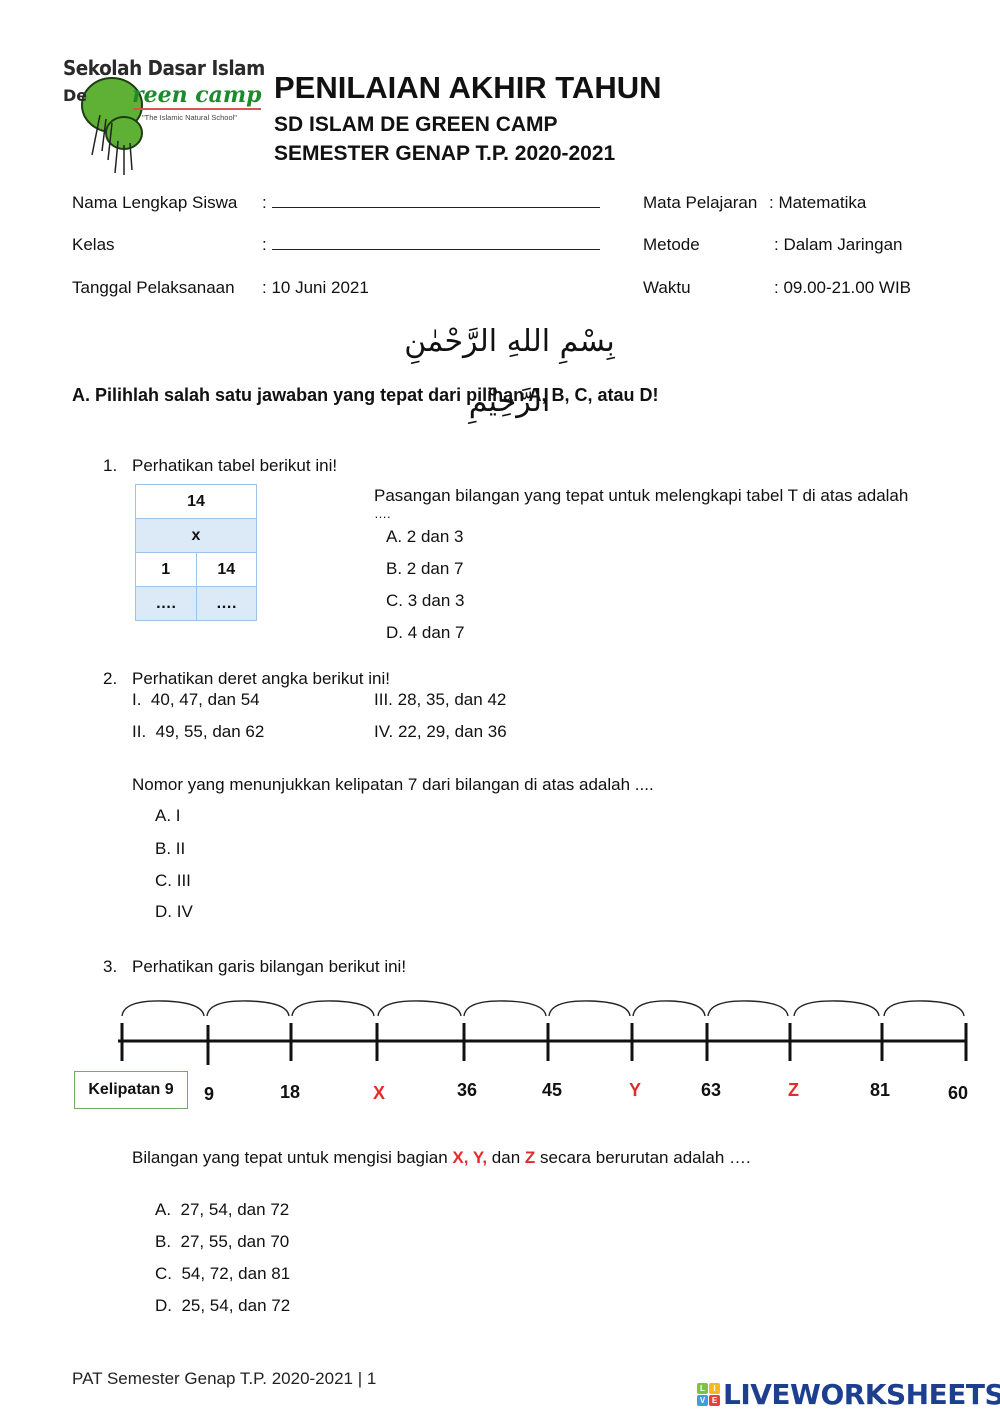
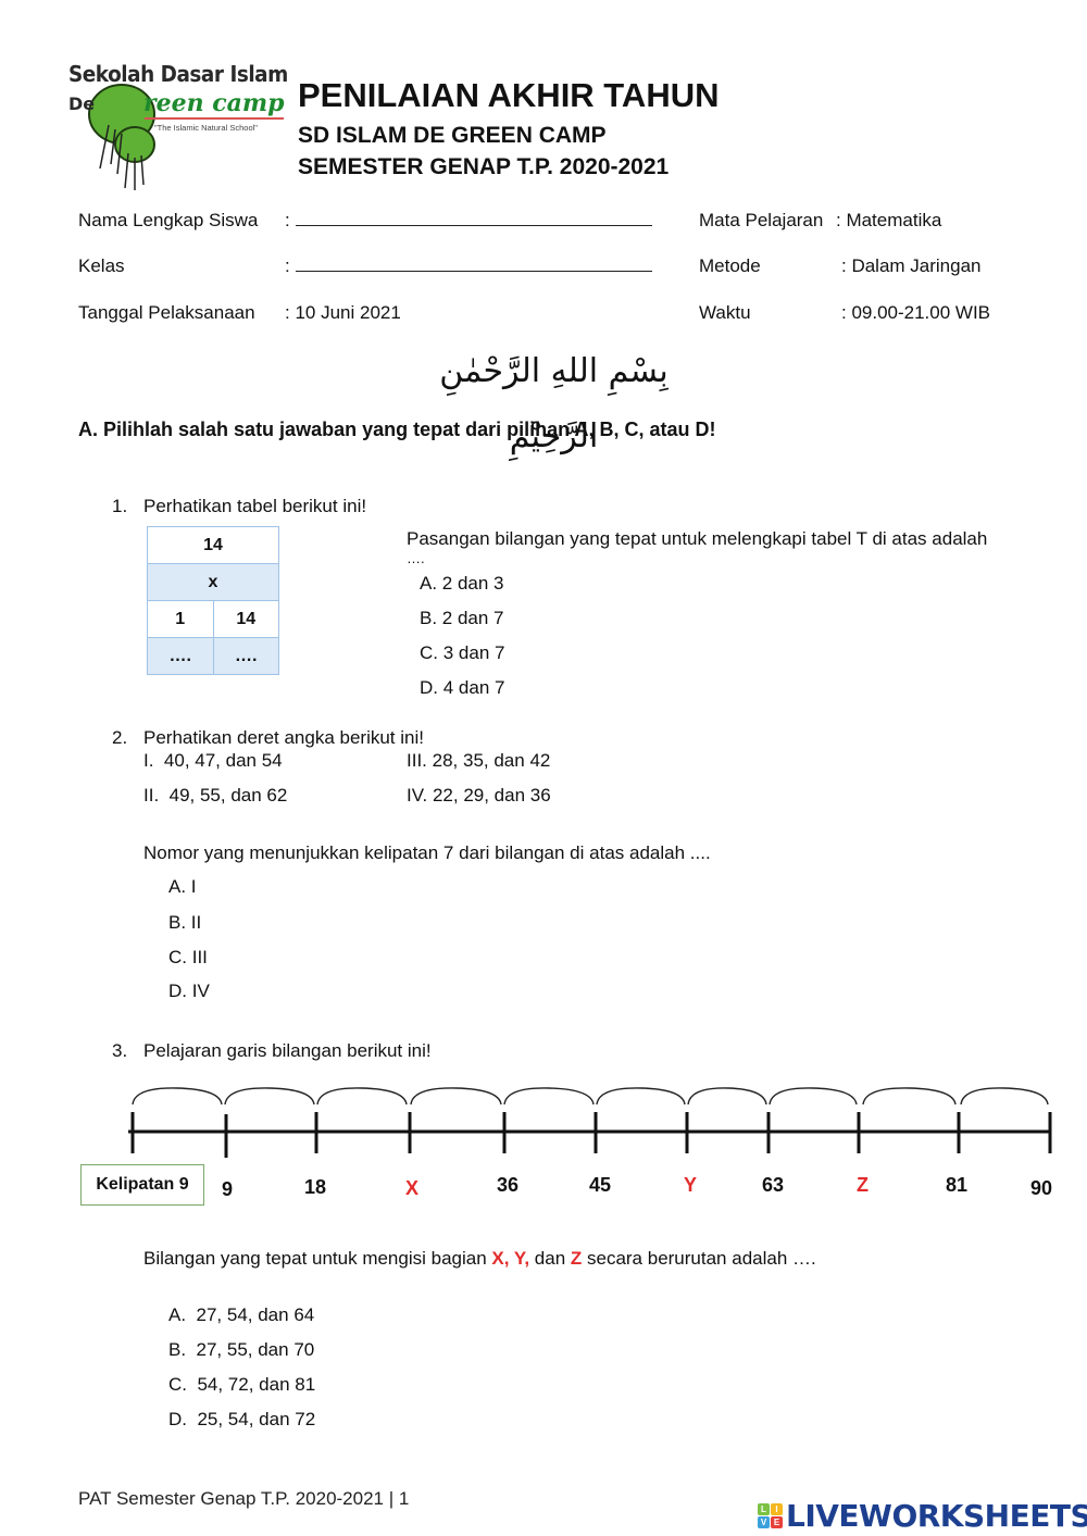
  Sekolah Dasar Islam
  De
  reen camp
  "The Islamic Natural School"
  PENILAIAN AKHIR TAHUN
  SD ISLAM DE GREEN CAMP
  SEMESTER GENAP T.P. 2020-2021
  Nama Lengkap Siswa
  :
  Kelas
  :
  Tanggal Pelaksanaan
  : 10 Juni 2021
  Mata Pelajaran
  : Matematika
  Metode
  : Dalam Jaringan
  Waktu
  : 09.00-21.00 WIB
  بِسْمِ اللهِ الرَّحْمٰنِ الرَّحِيْمِ
  A. Pilihlah salah satu jawaban yang tepat dari pilihan A, B, C, atau D!
  1.
  Perhatikan tabel berikut ini!
  14
  x
  1	14
  ….	….
  Pasangan bilangan yang tepat untuk melengkapi tabel T di atas adalah
  ….
  A. 2 dan 3
  B. 2 dan 7
- C. 3 dan 3
+ C. 3 dan 7
  D. 4 dan 7
  2.
  Perhatikan deret angka berikut ini!
  I. 40, 47, dan 54
  II. 49, 55, dan 62
  III. 28, 35, dan 42
  IV. 22, 29, dan 36
  Nomor yang menunjukkan kelipatan 7 dari bilangan di atas adalah ....
  A. I
  B. II
  C. III
  D. IV
  3.
- Perhatikan garis bilangan berikut ini!
+ Pelajaran garis bilangan berikut ini!
  Kelipatan 9
  9
  18
  X
  36
  45
  Y
  63
  Z
  81
- 60
+ 90
  Bilangan yang tepat untuk mengisi bagian X, Y, dan Z secara berurutan adalah ….
- A. 27, 54, dan 72
+ A. 27, 54, dan 64
  B. 27, 55, dan 70
  C. 54, 72, dan 81
  D. 25, 54, dan 72
  PAT Semester Genap T.P. 2020-2021 | 1
  L
  I
  V
  E
  LIVEWORKSHEETS
